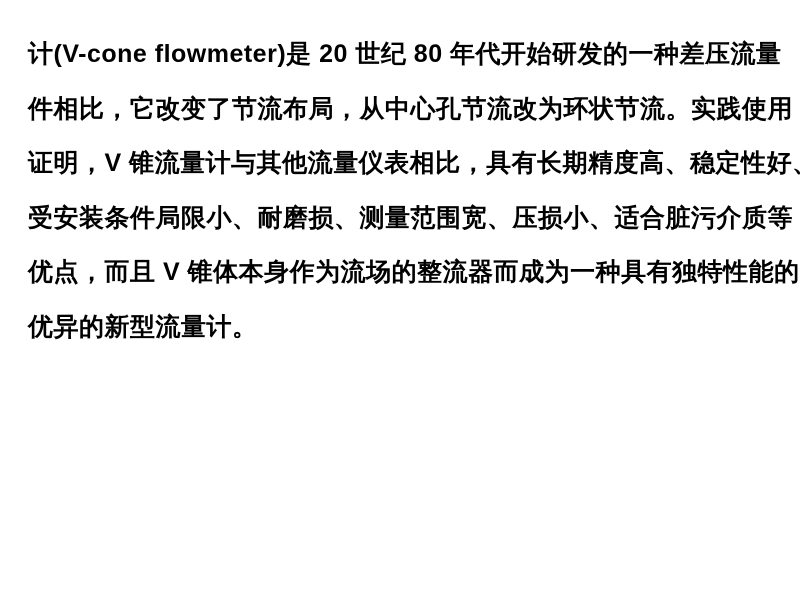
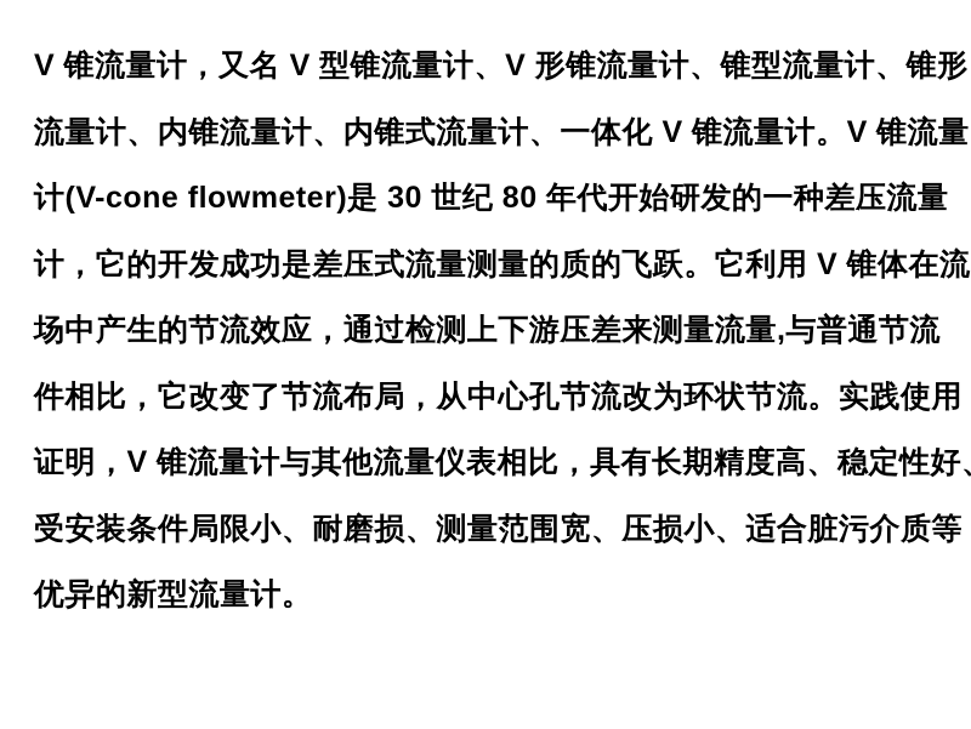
+ V 锥流量计，又名 V 型锥流量计、V 形锥流量计、锥型流量计、锥形
+ 流量计、内锥流量计、内锥式流量计、一体化 V 锥流量计。V 锥流量
- 计(V-cone flowmeter)是 20 世纪 80 年代开始研发的一种差压流量
+ 计(V-cone flowmeter)是 30 世纪 80 年代开始研发的一种差压流量
+ 计，它的开发成功是差压式流量测量的质的飞跃。它利用 V 锥体在流
+ 场中产生的节流效应，通过检测上下游压差来测量流量,与普通节流
  件相比，它改变了节流布局，从中心孔节流改为环状节流。实践使用
  证明，V 锥流量计与其他流量仪表相比，具有长期精度高、稳定性好
  受安装条件局限小、耐磨损、测量范围宽、压损小、适合脏污介质等
- 优点，而且 V 锥体本身作为流场的整流器而成为一种具有独特性能的
  优异的新型流量计。
